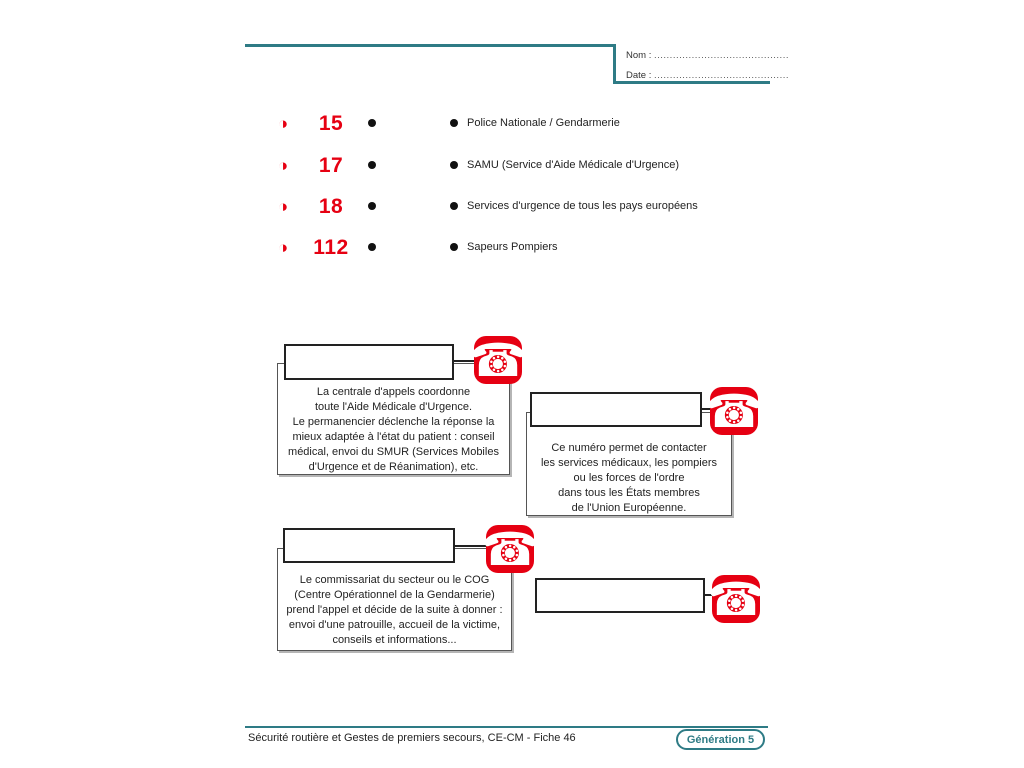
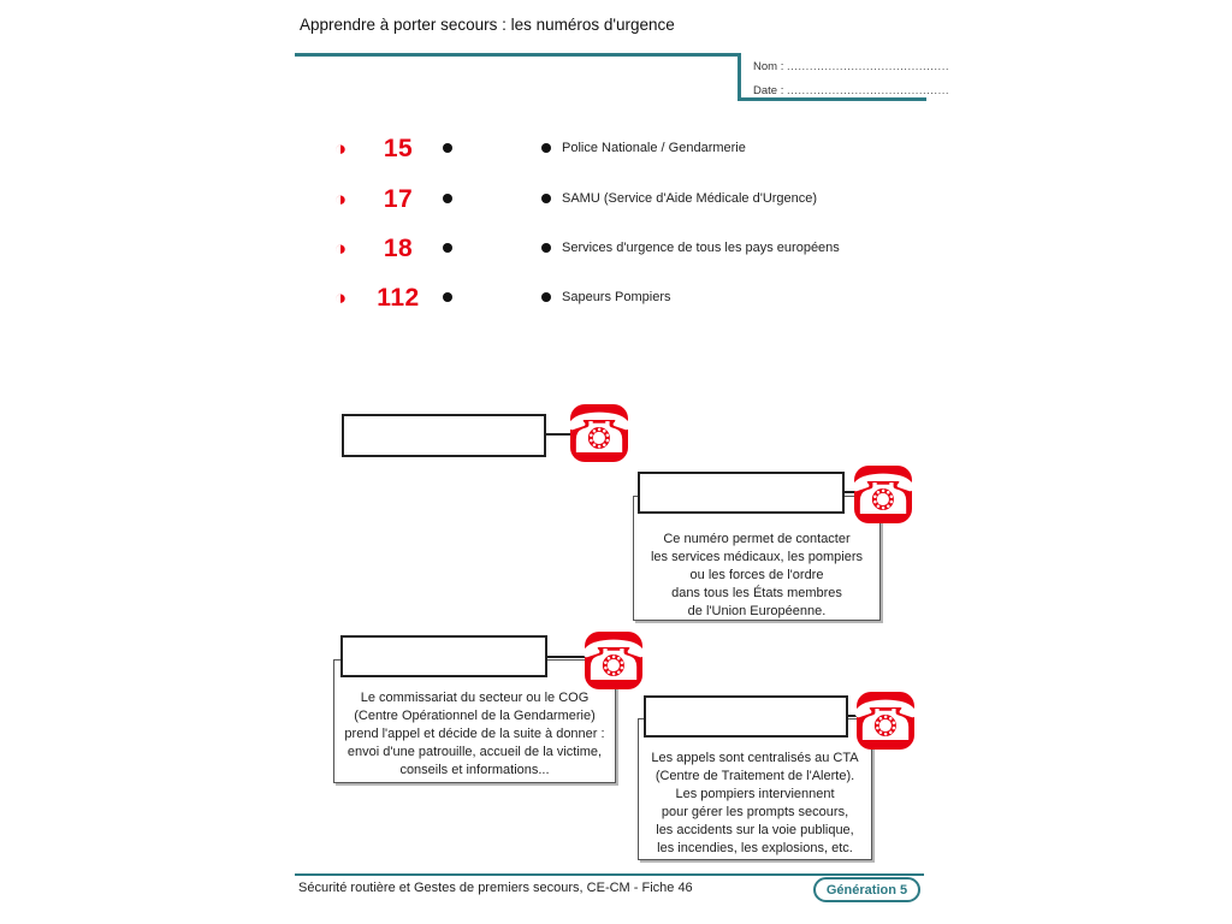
+ Apprendre à porter secours : les numéros d'urgence
  Nom : ...........................................
  Date : ...........................................
  ◑
  15
  Police Nationale / Gendarmerie
  ◑
  17
  SAMU (Service d'Aide Médicale d'Urgence)
  ◑
  18
  Services d'urgence de tous les pays européens
  ◑
  112
  Sapeurs Pompiers
- La centrale d'appels coordonne
- toute l'Aide Médicale d'Urgence.
- Le permanencier déclenche la réponse la
- mieux adaptée à l'état du patient : conseil
- médical, envoi du SMUR (Services Mobiles
- d'Urgence et de Réanimation), etc.
  ☎
  Ce numéro permet de contacter
  les services médicaux, les pompiers
  ou les forces de l'ordre
  dans tous les États membres
  de l'Union Européenne.
  ☎
  Le commissariat du secteur ou le COG
  (Centre Opérationnel de la Gendarmerie)
  prend l'appel et décide de la suite à donner :
  envoi d'une patrouille, accueil de la victime,
  conseils et informations...
  ☎
+ Les appels sont centralisés au CTA
+ (Centre de Traitement de l'Alerte).
+ Les pompiers interviennent
+ pour gérer les prompts secours,
+ les accidents sur la voie publique,
+ les incendies, les explosions, etc.
  ☎
  Sécurité routière et Gestes de premiers secours, CE-CM - Fiche 46
  Génération 5
